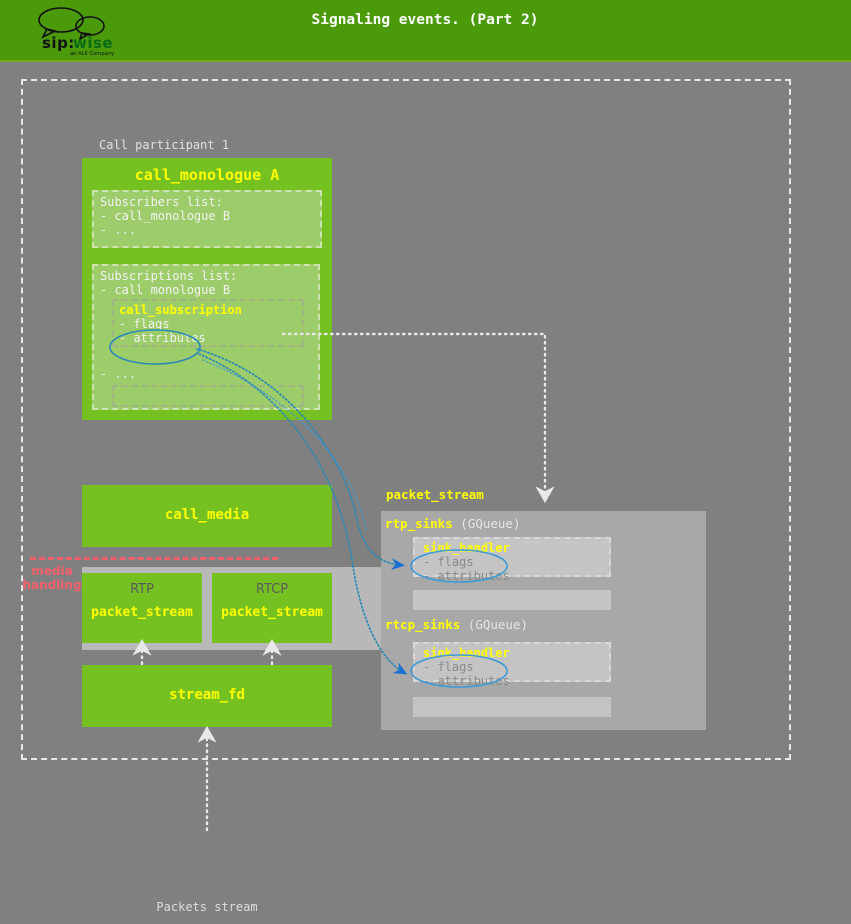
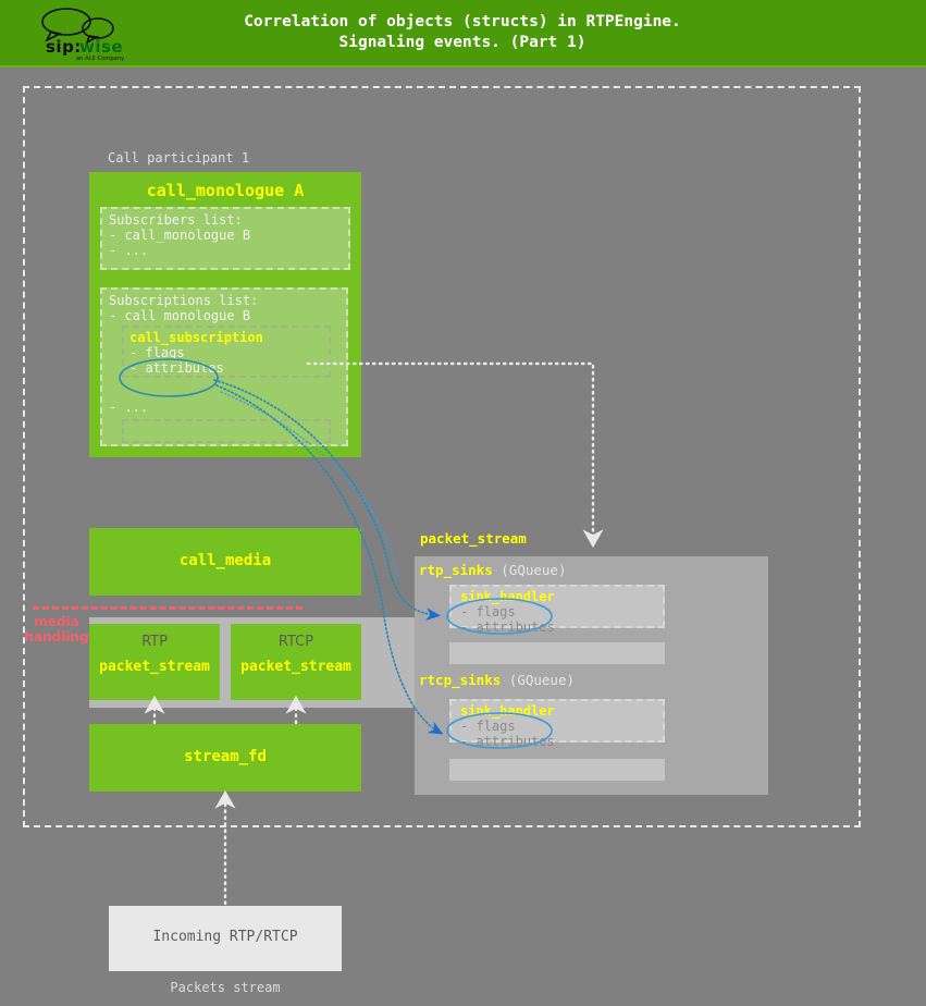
  sip:
  wise
+ Correlation of objects (structs) in RTPEngine.
- Signaling events. (Part 2)
+ Signaling events. (Part 1)
  Call participant 1
  call_monologue A
  Subscribers list:
  - call_monologue B
  - ...
  Subscriptions list:
  - call monologue B
  call_subscription
  - flags
  - attributes
  - ...
  call_media
  media
  handling
  RTP
  packet_stream
  RTCP
  packet_stream
  stream_fd
  packet_stream
  rtp_sinks (GQueue)
  sink_handler
  - flags
  - attributes
  rtcp_sinks (GQueue)
  sink_handler
  - flags
  - attributes
+ Incoming RTP/RTCP
  Packets stream
